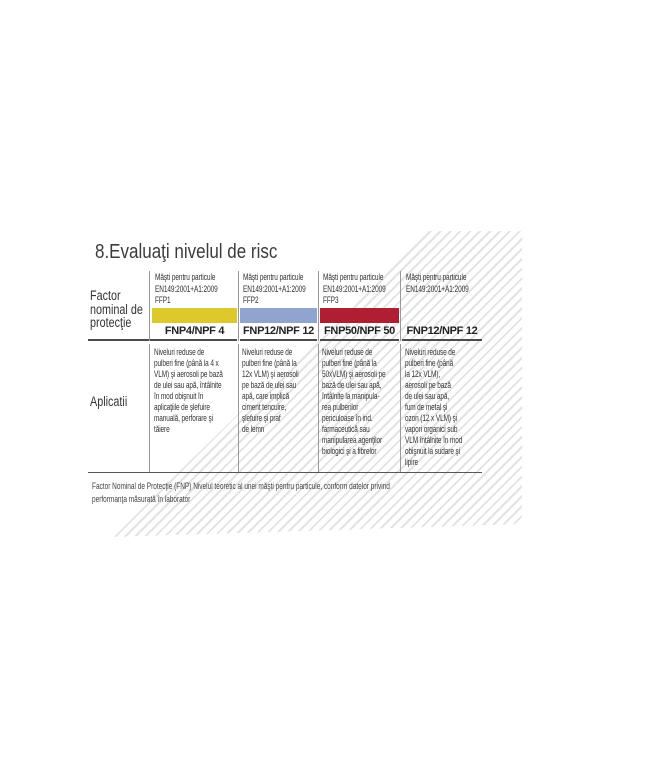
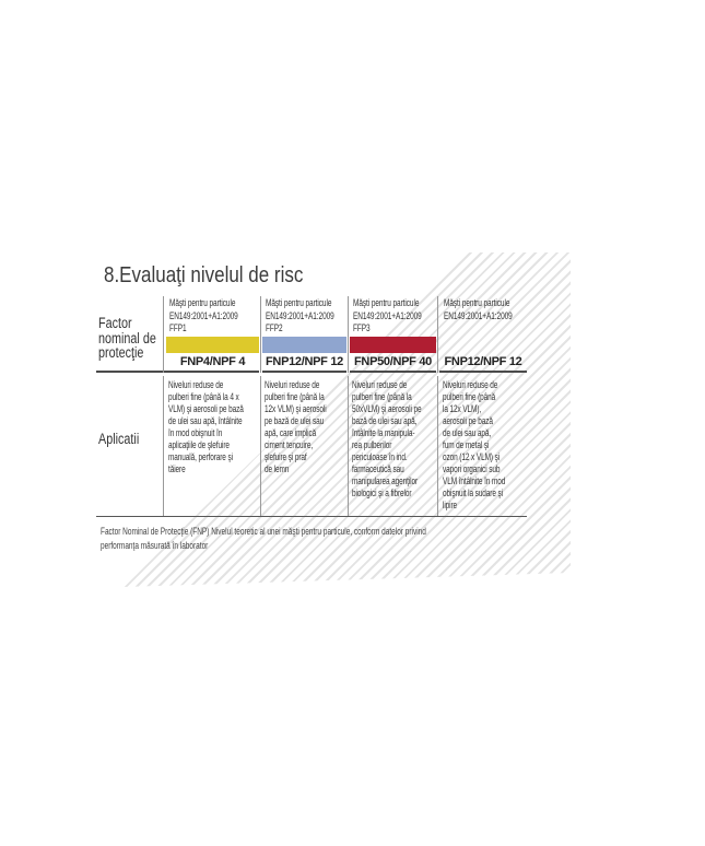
  8.Evaluaţi nivelul de risc
  Factor
  nominal de
  protecţie
  Măşti pentru particule
  EN149:2001+A1:2009
  FFP1
  Măşti pentru particule
  EN149:2001+A1:2009
  FFP2
  Măşti pentru particule
  EN149:2001+A1:2009
  FFP3
  Măşti pentru particule
  EN149:2001+A1:2009
  FNP4/NPF 4
  FNP12/NPF 12
- FNP50/NPF 50
+ FNP50/NPF 40
  FNP12/NPF 12
  Aplicatii
  Niveluri reduse de
  pulberi fine (până la 4 x
  VLM) şi aerosoli pe bază
  de ulei sau apă, întâlnite
  în mod obişnuit în
  aplicaţiile de şlefuire
  manuală, perforare şi
  tăiere
  Niveluri reduse de
  pulberi fine (până la
  12x VLM) şi aerosoli
  pe bază de ulei sau
  apă, care implică
  ciment tencuire,
  şlefuire şi praf
  de lemn
  Niveluri reduse de
  pulberi fine (până la
  50xVLM) şi aerosoli pe
  bază de ulei sau apă,
  întâlnite la manipula-
  rea pulberilor
  periculoase în ind.
  farmaceutică sau
  manipularea agenţilor
  biologici şi a fibrelor
  Niveluri reduse de
  pulberi fine (până
  la 12x VLM),
  aerosoli pe bază
  de ulei sau apă,
  fum de metal şi
  ozon (12 x VLM) şi
  vapori organici sub
  VLM întâlnite în mod
  obişnuit la sudare şi
  lipire
  Factor Nominal de Protecţie (FNP) Nivelul teoretic al unei măşti pentru particule, conform datelor privind
  performanţa măsurată în laborator
